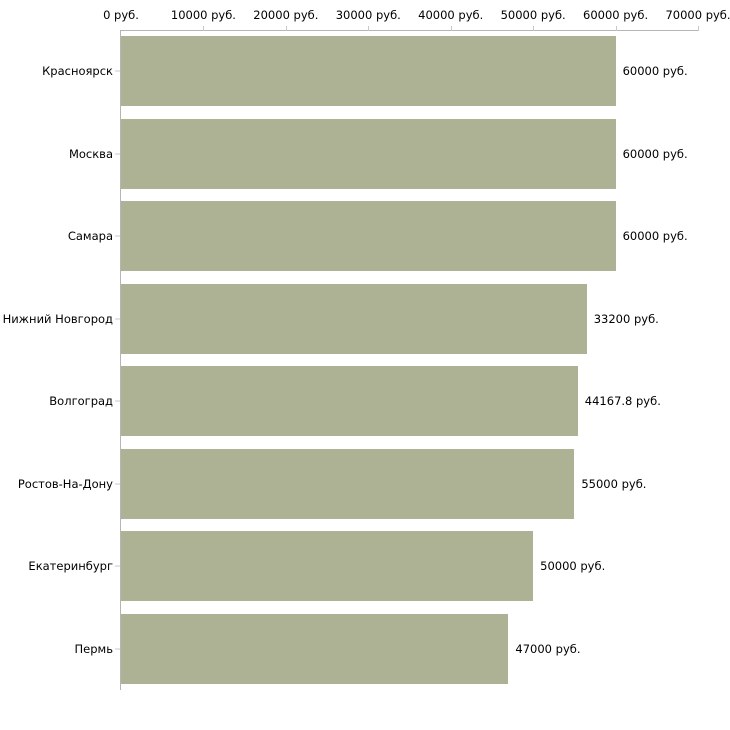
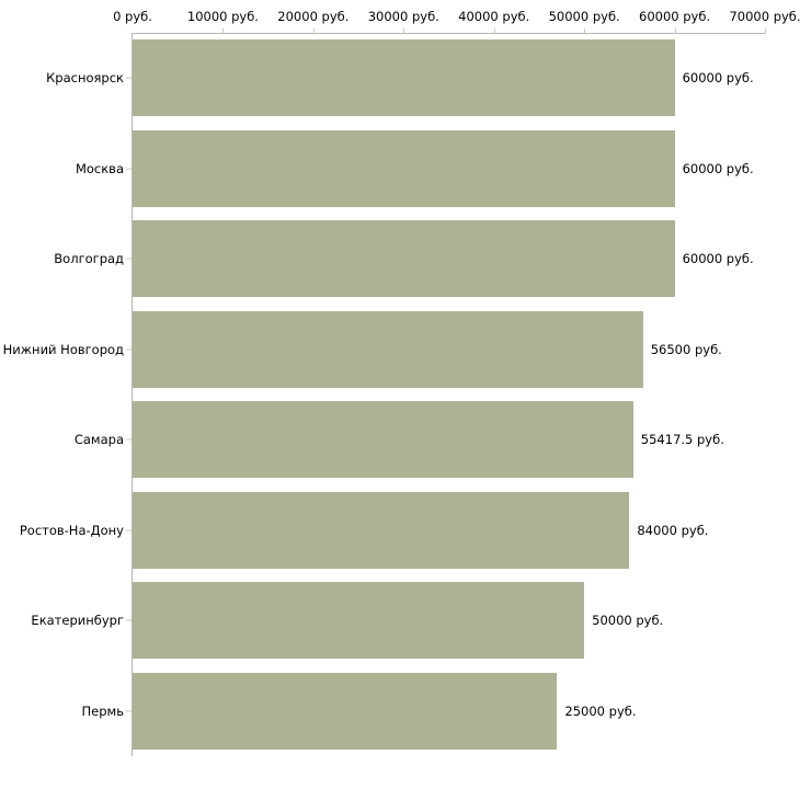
  0 руб.
  10000 руб.
  20000 руб.
  30000 руб.
  40000 руб.
  50000 руб.
  60000 руб.
  70000 руб.
  Красноярск
  Москва
- Самара
+ Волгоград
  Нижний Новгород
- Волгоград
+ Самара
  Ростов-На-Дону
  Екатеринбург
  Пермь
  60000 руб.
  60000 руб.
  60000 руб.
- 33200 руб.
+ 56500 руб.
- 44167.8 руб.
+ 55417.5 руб.
- 55000 руб.
+ 84000 руб.
  50000 руб.
- 47000 руб.
+ 25000 руб.
